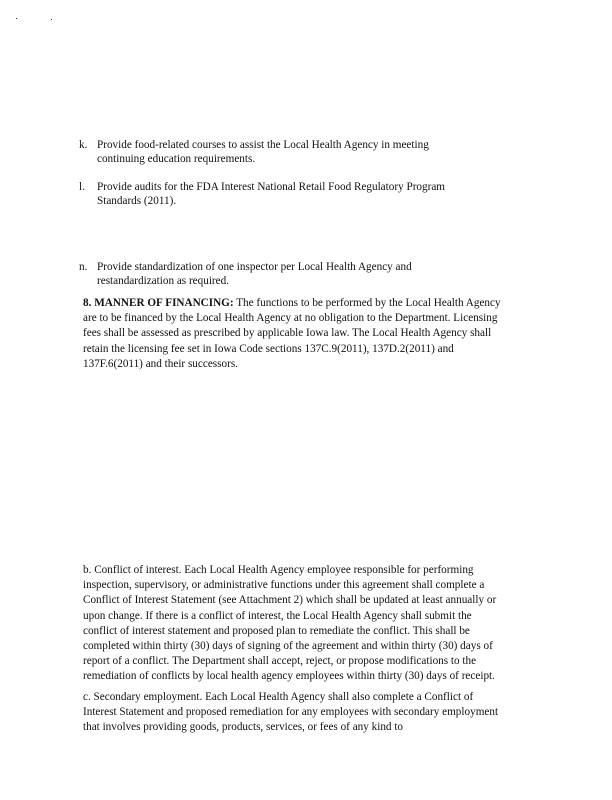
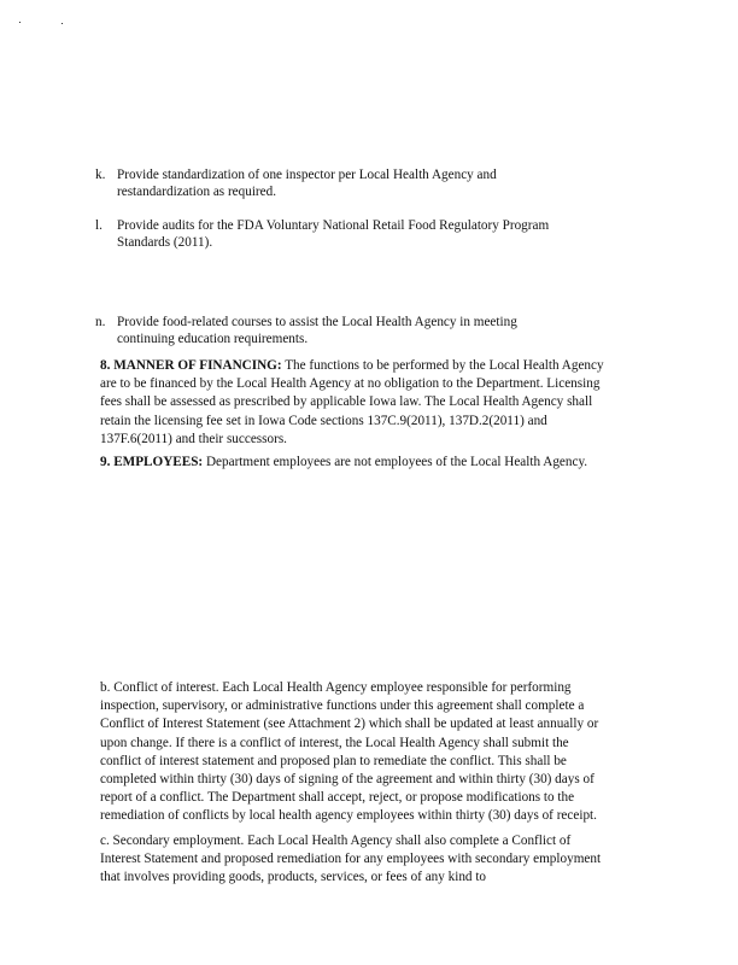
  k.
- Provide food-related courses to assist the Local Health Agency in meeting continuing education requirements.
+ Provide standardization of one inspector per Local Health Agency and restandardization as required.
  l.
- Provide audits for the FDA Interest National Retail Food Regulatory Program Standards (2011).
+ Provide audits for the FDA Voluntary National Retail Food Regulatory Program Standards (2011).
  n.
- Provide standardization of one inspector per Local Health Agency and restandardization as required.
+ Provide food-related courses to assist the Local Health Agency in meeting continuing education requirements.
  8. MANNER OF FINANCING: The functions to be performed by the Local Health Agency are to be financed by the Local Health Agency at no obligation to the Department. Licensing fees shall be assessed as prescribed by applicable Iowa law. The Local Health Agency shall retain the licensing fee set in Iowa Code sections 137C.9(2011), 137D.2(2011) and 137F.6(2011) and their successors.
+ 9. EMPLOYEES: Department employees are not employees of the Local Health Agency.
  b. Conflict of interest. Each Local Health Agency employee responsible for performing inspection, supervisory, or administrative functions under this agreement shall complete a Conflict of Interest Statement (see Attachment 2) which shall be updated at least annually or upon change. If there is a conflict of interest, the Local Health Agency shall submit the conflict of interest statement and proposed plan to remediate the conflict. This shall be completed within thirty (30) days of signing of the agreement and within thirty (30) days of report of a conflict. The Department shall accept, reject, or propose modifications to the remediation of conflicts by local health agency employees within thirty (30) days of receipt.
  c. Secondary employment. Each Local Health Agency shall also complete a Conflict of Interest Statement and proposed remediation for any employees with secondary employment that involves providing goods, products, services, or fees of any kind to
